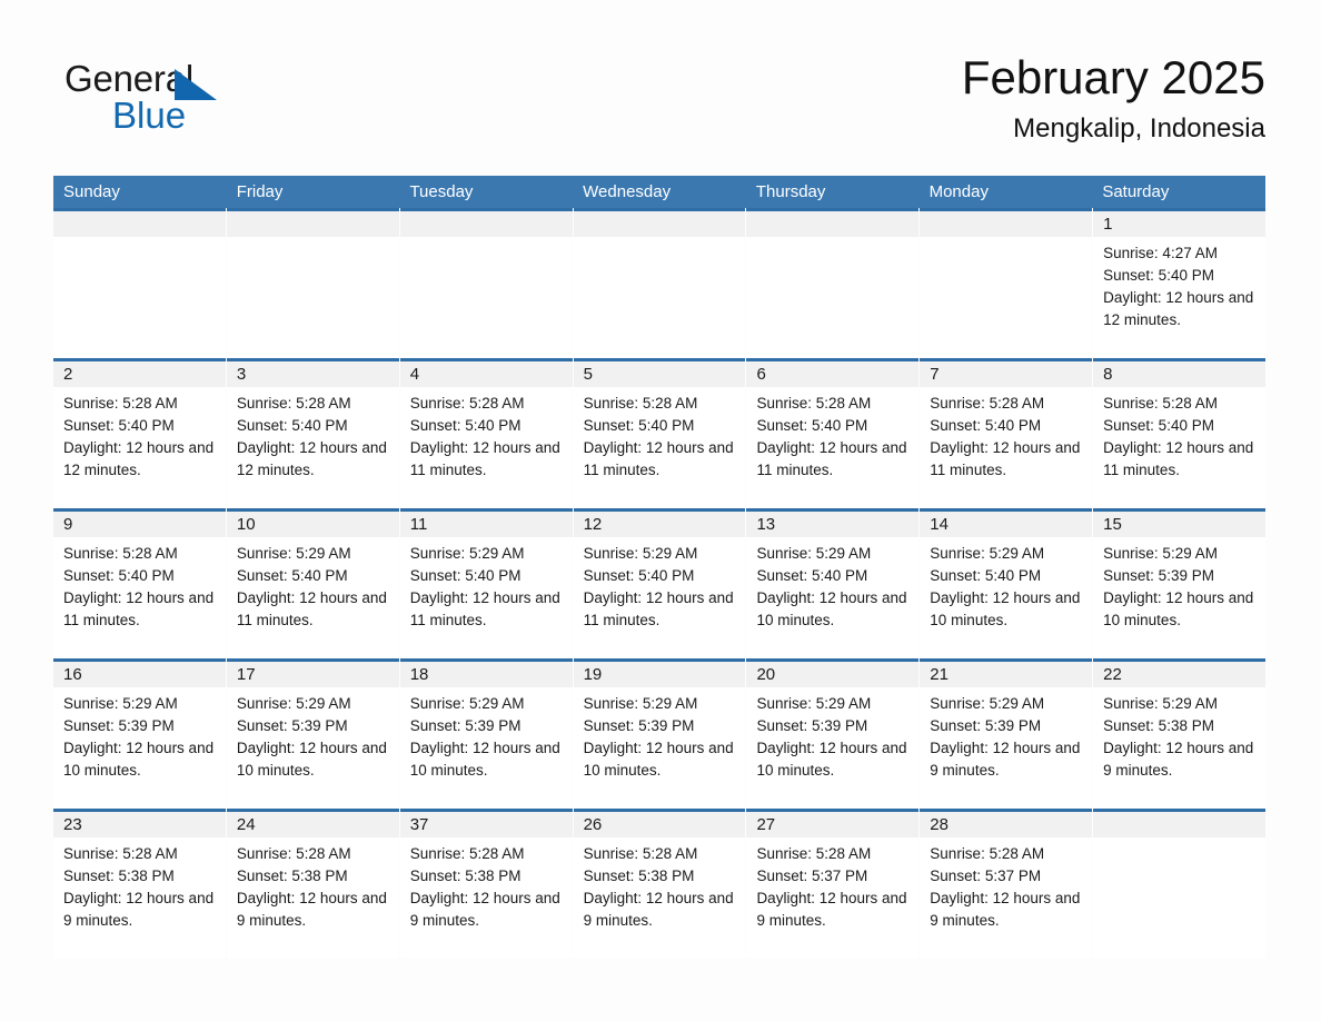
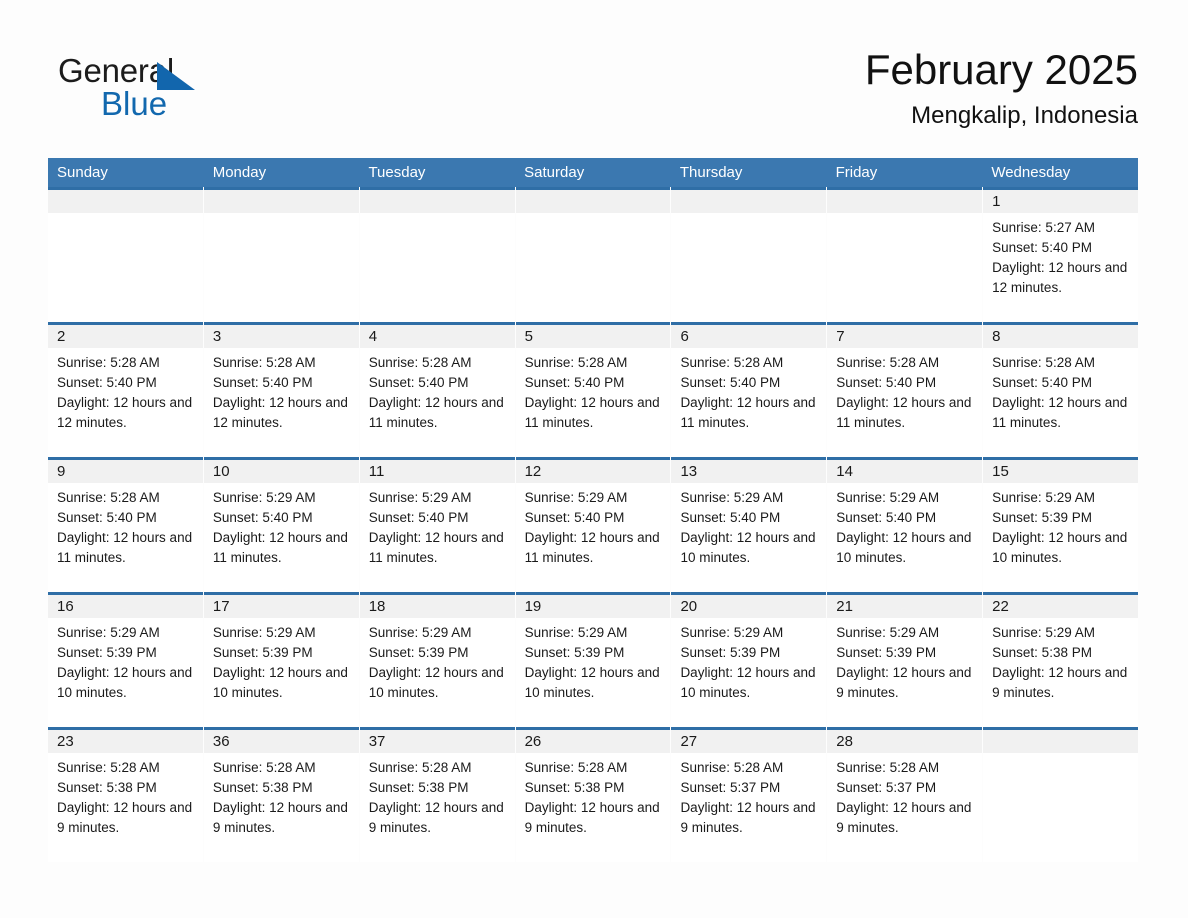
  General
  Blue
  February 2025
  Mengkalip, Indonesia
  Sunday
- Friday
+ Monday
  Tuesday
- Wednesday
+ Saturday
  Thursday
- Monday
+ Friday
- Saturday
+ Wednesday
  1
- Sunrise: 4:27 AM
+ Sunrise: 5:27 AM
  Sunset: 5:40 PM
  Daylight: 12 hours and 12 minutes.
  2
  Sunrise: 5:28 AM
  Sunset: 5:40 PM
  Daylight: 12 hours and 12 minutes.
  3
  Sunrise: 5:28 AM
  Sunset: 5:40 PM
  Daylight: 12 hours and 12 minutes.
  4
  Sunrise: 5:28 AM
  Sunset: 5:40 PM
  Daylight: 12 hours and 11 minutes.
  5
  Sunrise: 5:28 AM
  Sunset: 5:40 PM
  Daylight: 12 hours and 11 minutes.
  6
  Sunrise: 5:28 AM
  Sunset: 5:40 PM
  Daylight: 12 hours and 11 minutes.
  7
  Sunrise: 5:28 AM
  Sunset: 5:40 PM
  Daylight: 12 hours and 11 minutes.
  8
  Sunrise: 5:28 AM
  Sunset: 5:40 PM
  Daylight: 12 hours and 11 minutes.
  9
  Sunrise: 5:28 AM
  Sunset: 5:40 PM
  Daylight: 12 hours and 11 minutes.
  10
  Sunrise: 5:29 AM
  Sunset: 5:40 PM
  Daylight: 12 hours and 11 minutes.
  11
  Sunrise: 5:29 AM
  Sunset: 5:40 PM
  Daylight: 12 hours and 11 minutes.
  12
  Sunrise: 5:29 AM
  Sunset: 5:40 PM
  Daylight: 12 hours and 11 minutes.
  13
  Sunrise: 5:29 AM
  Sunset: 5:40 PM
  Daylight: 12 hours and 10 minutes.
  14
  Sunrise: 5:29 AM
  Sunset: 5:40 PM
  Daylight: 12 hours and 10 minutes.
  15
  Sunrise: 5:29 AM
  Sunset: 5:39 PM
  Daylight: 12 hours and 10 minutes.
  16
  Sunrise: 5:29 AM
  Sunset: 5:39 PM
  Daylight: 12 hours and 10 minutes.
  17
  Sunrise: 5:29 AM
  Sunset: 5:39 PM
  Daylight: 12 hours and 10 minutes.
  18
  Sunrise: 5:29 AM
  Sunset: 5:39 PM
  Daylight: 12 hours and 10 minutes.
  19
  Sunrise: 5:29 AM
  Sunset: 5:39 PM
  Daylight: 12 hours and 10 minutes.
  20
  Sunrise: 5:29 AM
  Sunset: 5:39 PM
  Daylight: 12 hours and 10 minutes.
  21
  Sunrise: 5:29 AM
  Sunset: 5:39 PM
  Daylight: 12 hours and 9 minutes.
  22
  Sunrise: 5:29 AM
  Sunset: 5:38 PM
  Daylight: 12 hours and 9 minutes.
  23
  Sunrise: 5:28 AM
  Sunset: 5:38 PM
  Daylight: 12 hours and 9 minutes.
- 24
+ 36
  Sunrise: 5:28 AM
  Sunset: 5:38 PM
  Daylight: 12 hours and 9 minutes.
  37
  Sunrise: 5:28 AM
  Sunset: 5:38 PM
  Daylight: 12 hours and 9 minutes.
  26
  Sunrise: 5:28 AM
  Sunset: 5:38 PM
  Daylight: 12 hours and 9 minutes.
  27
  Sunrise: 5:28 AM
  Sunset: 5:37 PM
  Daylight: 12 hours and 9 minutes.
  28
  Sunrise: 5:28 AM
  Sunset: 5:37 PM
  Daylight: 12 hours and 9 minutes.
